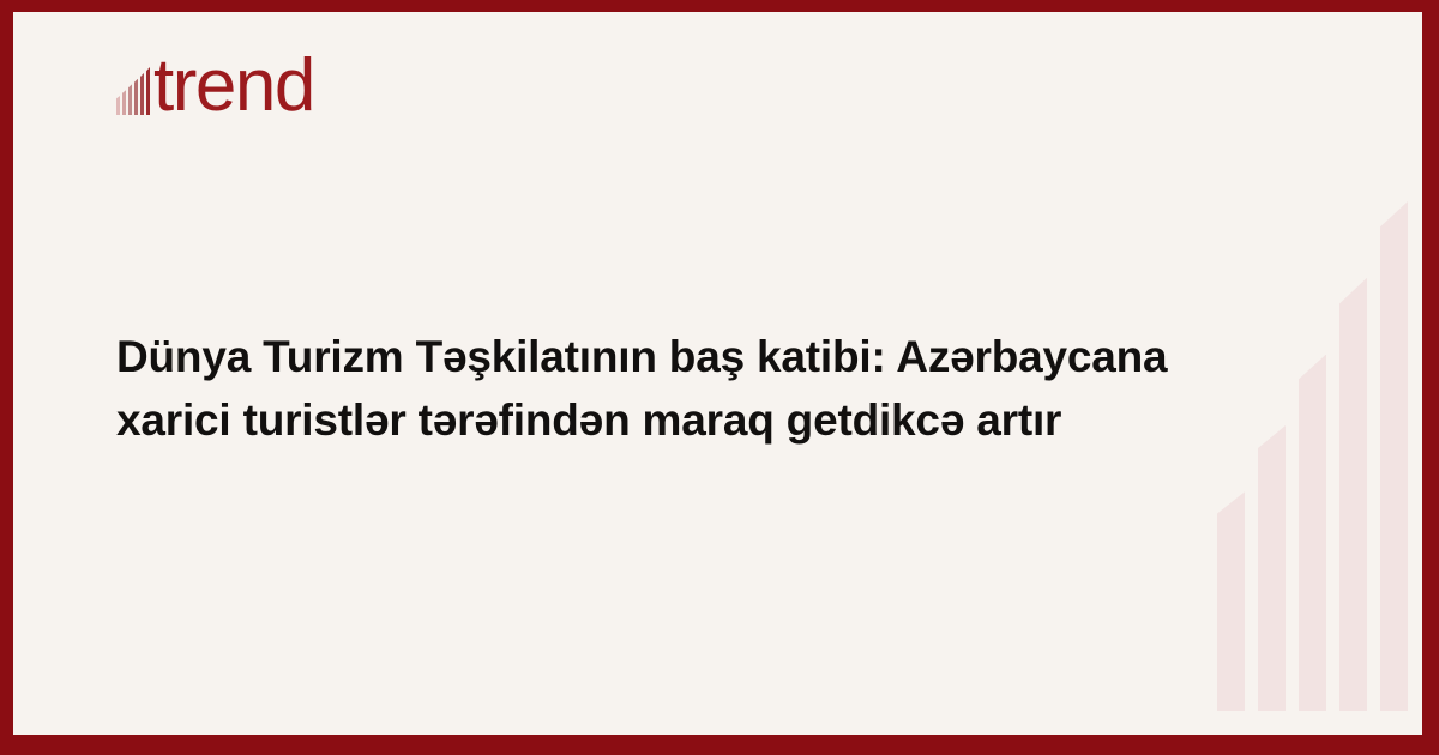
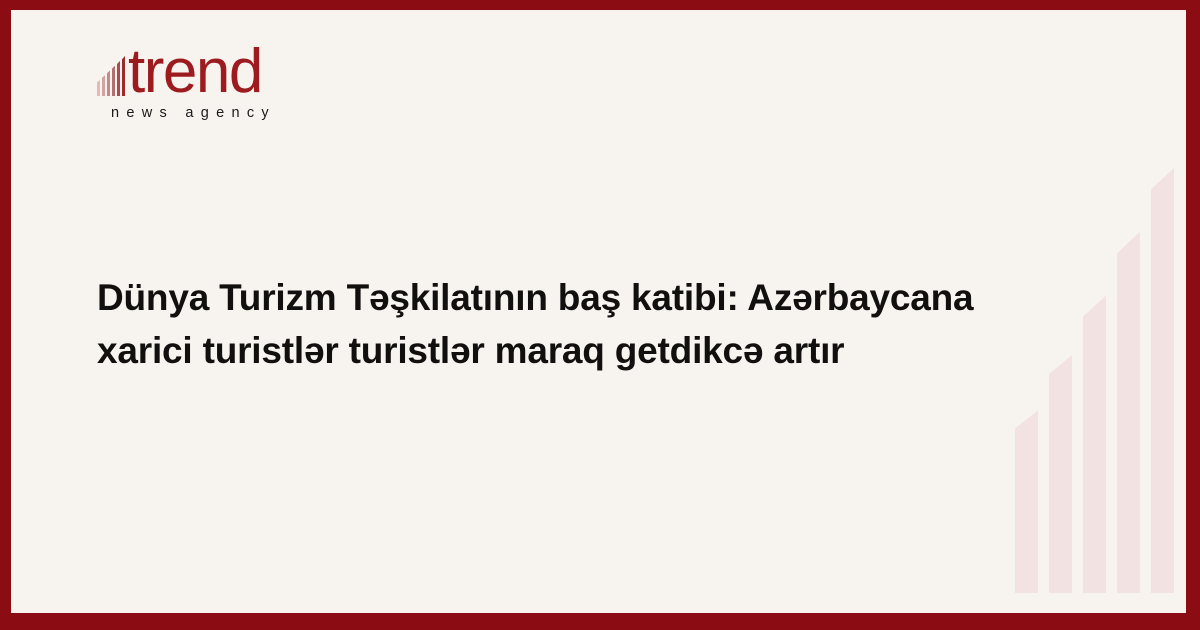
  trend
+ news agency
- Dünya Turizm Təşkilatının baş katibi: Azərbaycana xarici turistlər tərəfindən maraq getdikcə artır
+ Dünya Turizm Təşkilatının baş katibi: Azərbaycana xarici turistlər turistlər maraq getdikcə artır
